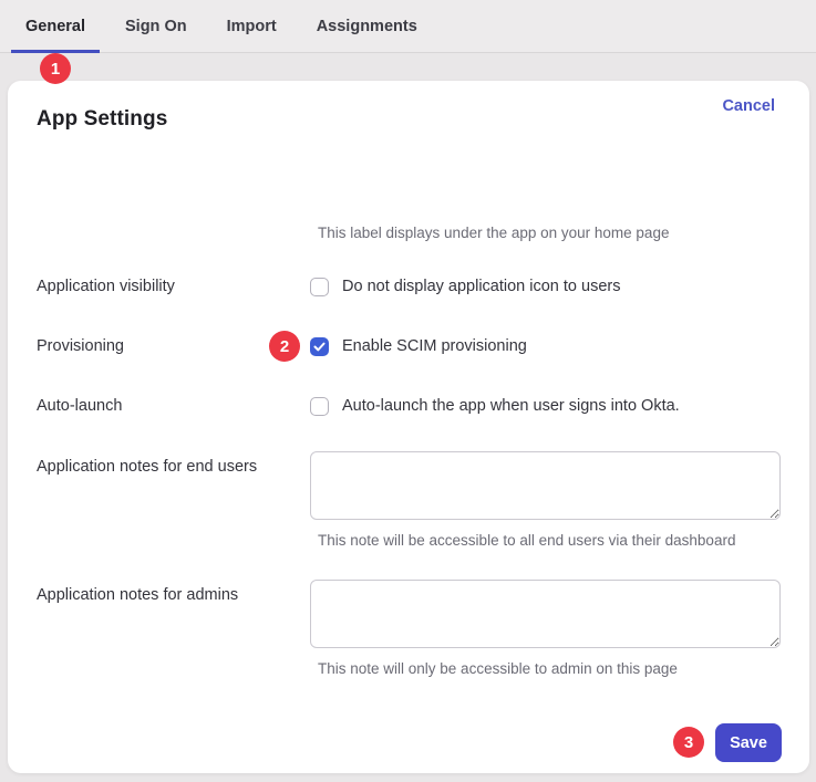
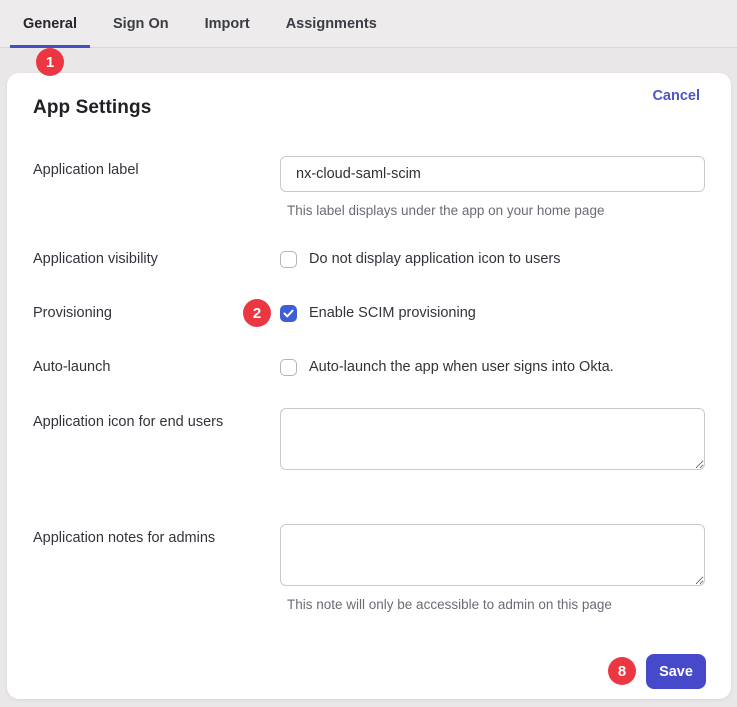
  General
  Sign On
  Import
  Assignments
  App Settings
  Cancel
+ Application label
+ nx-cloud-saml-scim
  This label displays under the app on your home page
  Application visibility
  Do not display application icon to users
  Provisioning
  Enable SCIM provisioning
  Auto-launch
  Auto-launch the app when user signs into Okta.
- Application notes for end users
+ Application icon for end users
- This note will be accessible to all end users via their dashboard
  Application notes for admins
  This note will only be accessible to admin on this page
  Save
  1
  2
- 3
+ 8
